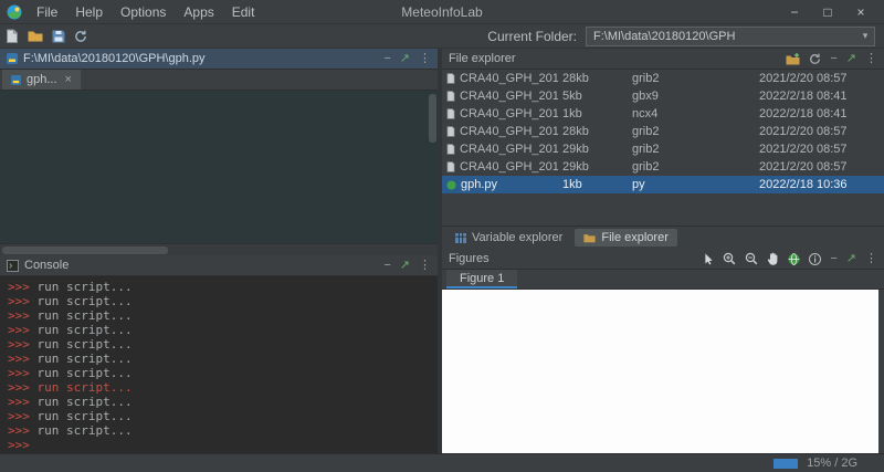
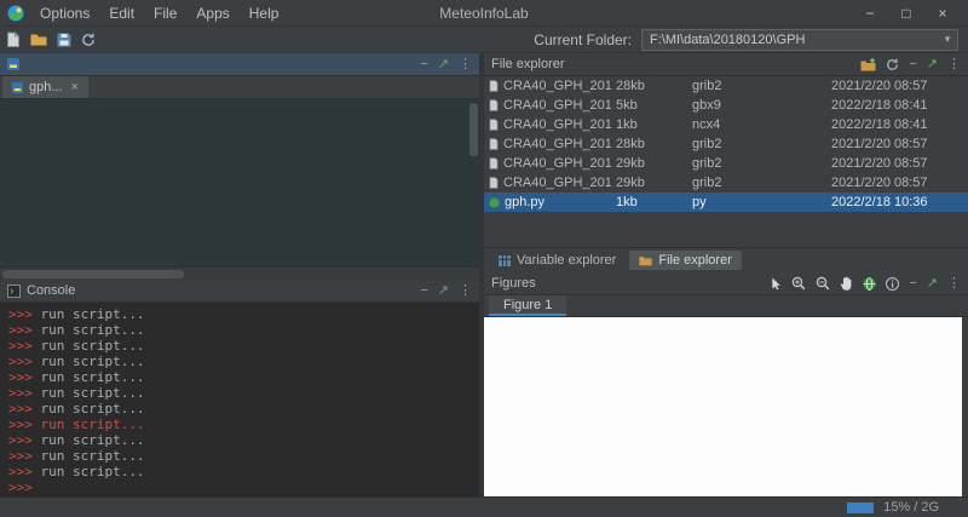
- File
+ Options
- Help
+ Edit
- Options
+ File
  Apps
- Edit
+ Help
  MeteoInfoLab
  −
  □
  ×
  Current Folder:
  F:\MI\data\20180120\GPH
  ▾
- F:\MI\data\20180120\GPH\gph.py
  −
  ↗
  ⋮
  gph...
  ×
  Console
  −
  ↗
  ⋮
  >>> run script...
  >>> run script...
  >>> run script...
  >>> run script...
  >>> run script...
  >>> run script...
  >>> run script...
  >>> run script...
  >>> run script...
  >>> run script...
  >>> run script...
  >>>
  File explorer
  −
  ↗
  ⋮
  28kb
  grib2
  2021/2/20 08:57
  5kb
  gbx9
  2022/2/18 08:41
  1kb
  ncx4
  2022/2/18 08:41
  28kb
  grib2
  2021/2/20 08:57
  29kb
  grib2
  2021/2/20 08:57
  29kb
  grib2
  2021/2/20 08:57
  gph.py
  1kb
  py
  2022/2/18 10:36
  Variable explorer
  File explorer
  Figures
  −
  ↗
  ⋮
  Figure 1
  15% / 2G
